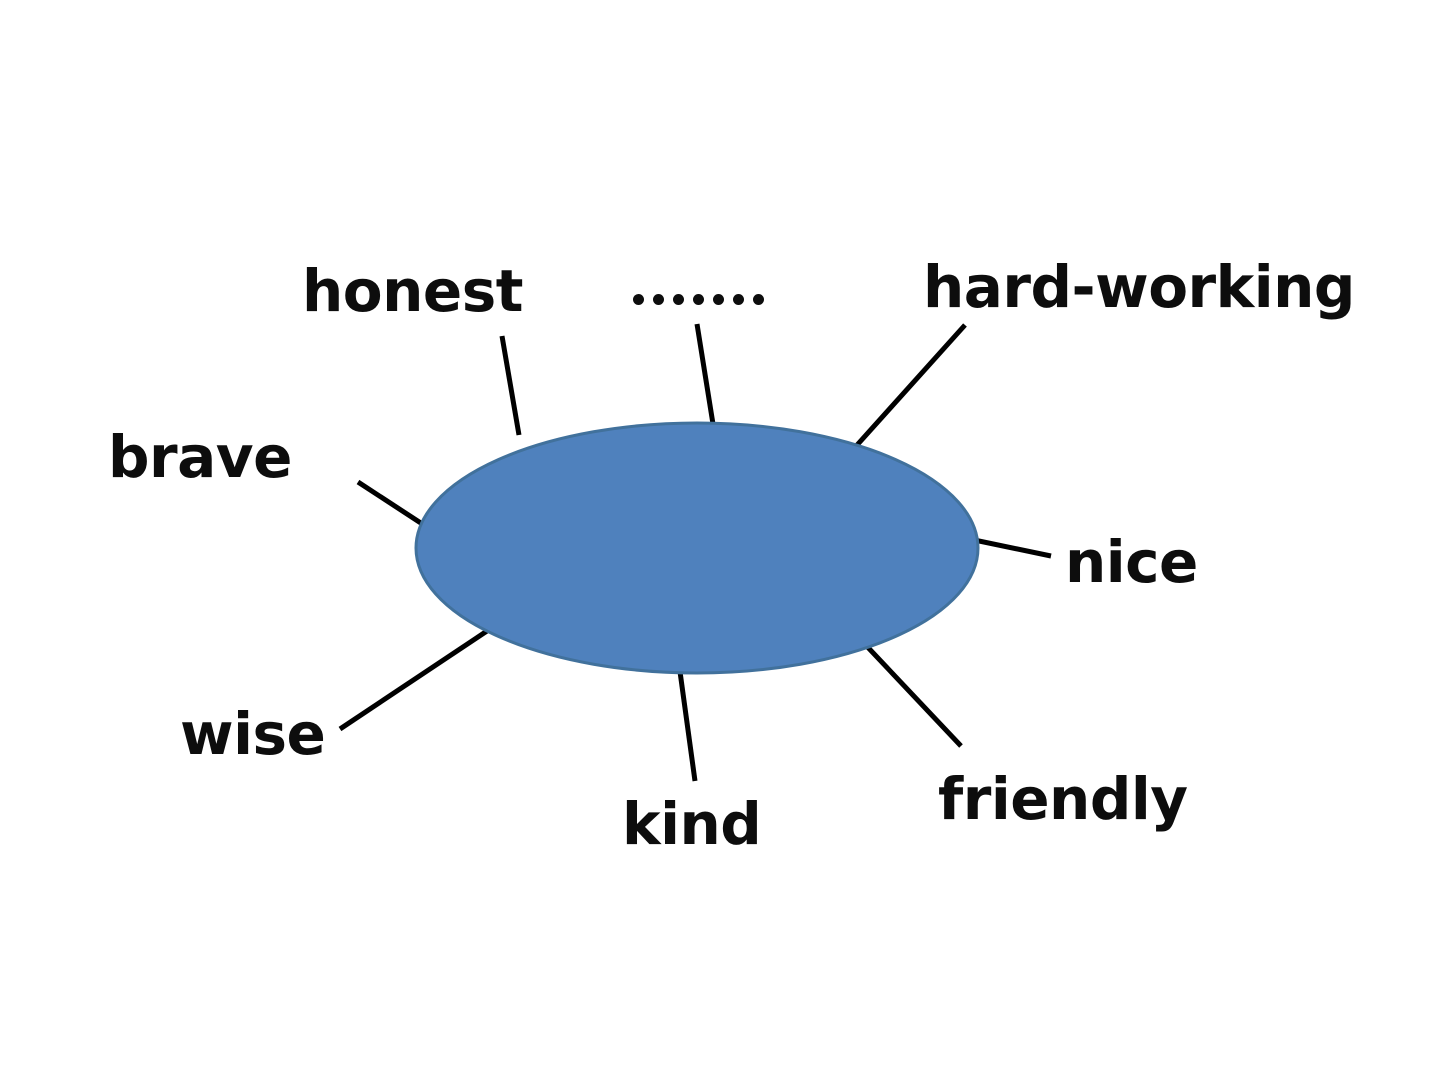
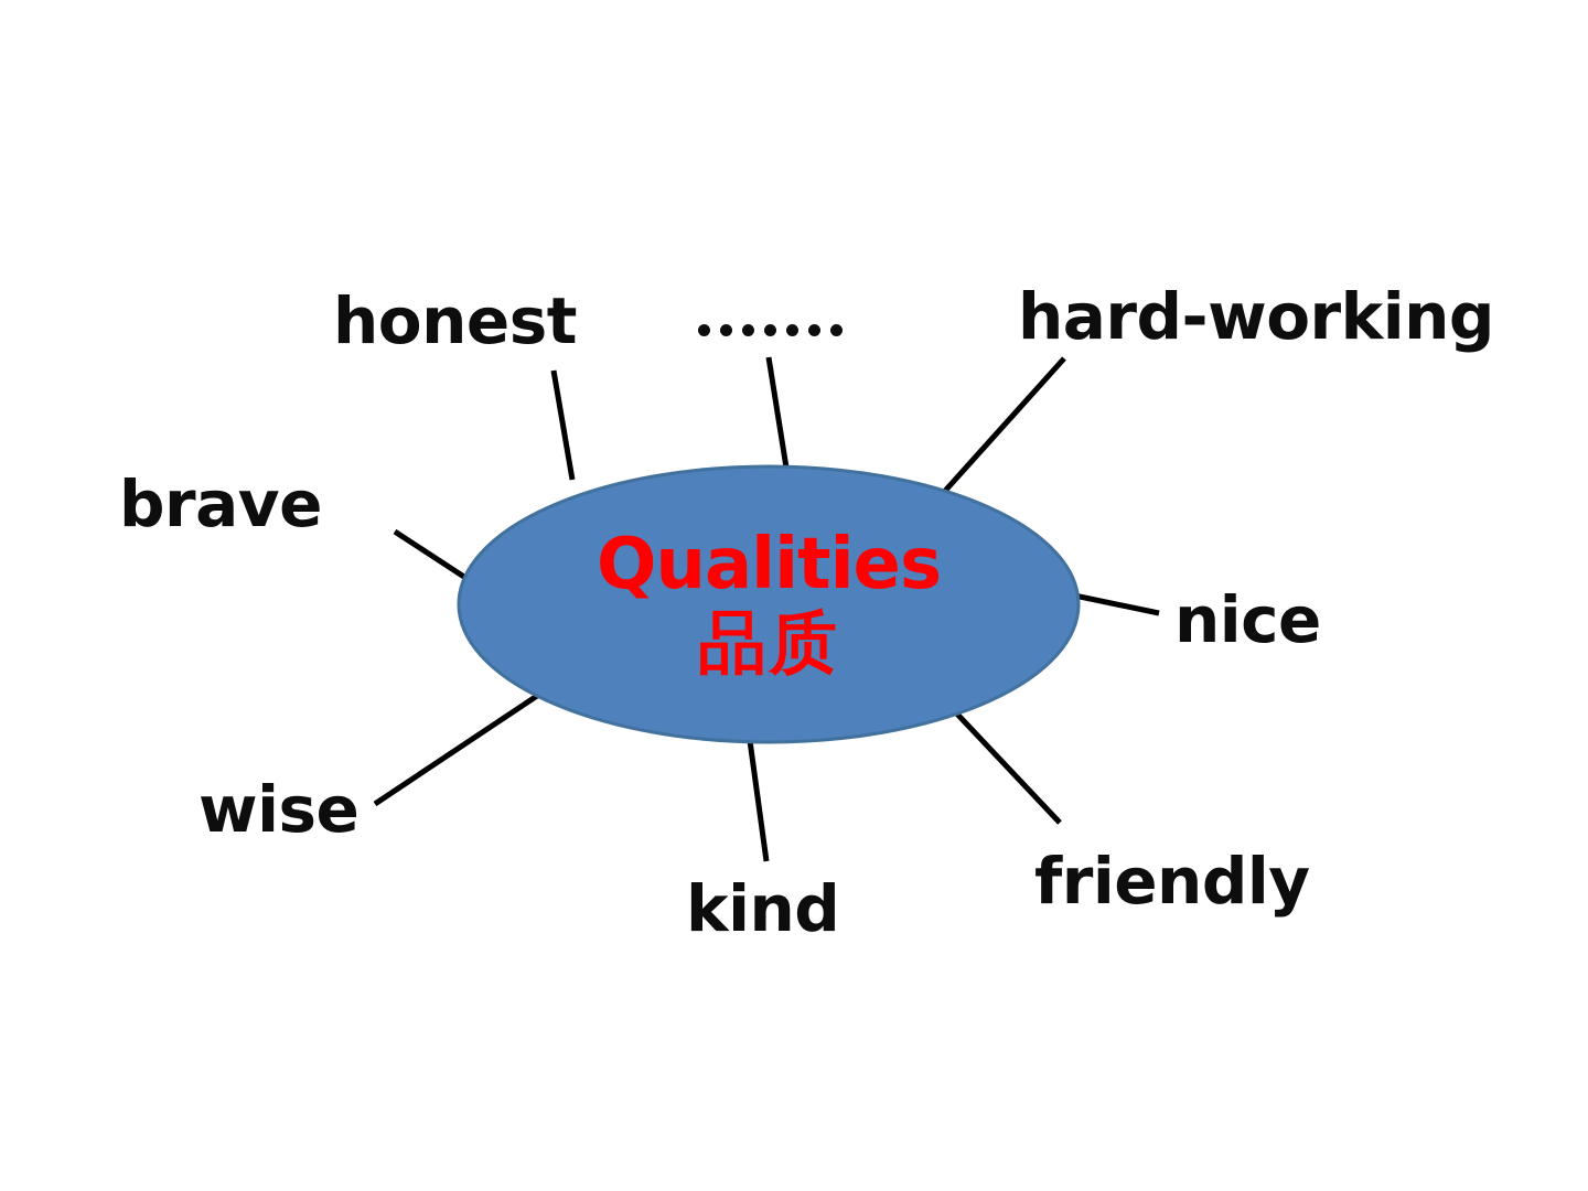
+ Qualities
+ 品质
  honest
  hard-working
  brave
  nice
  wise
  kind
  friendly
